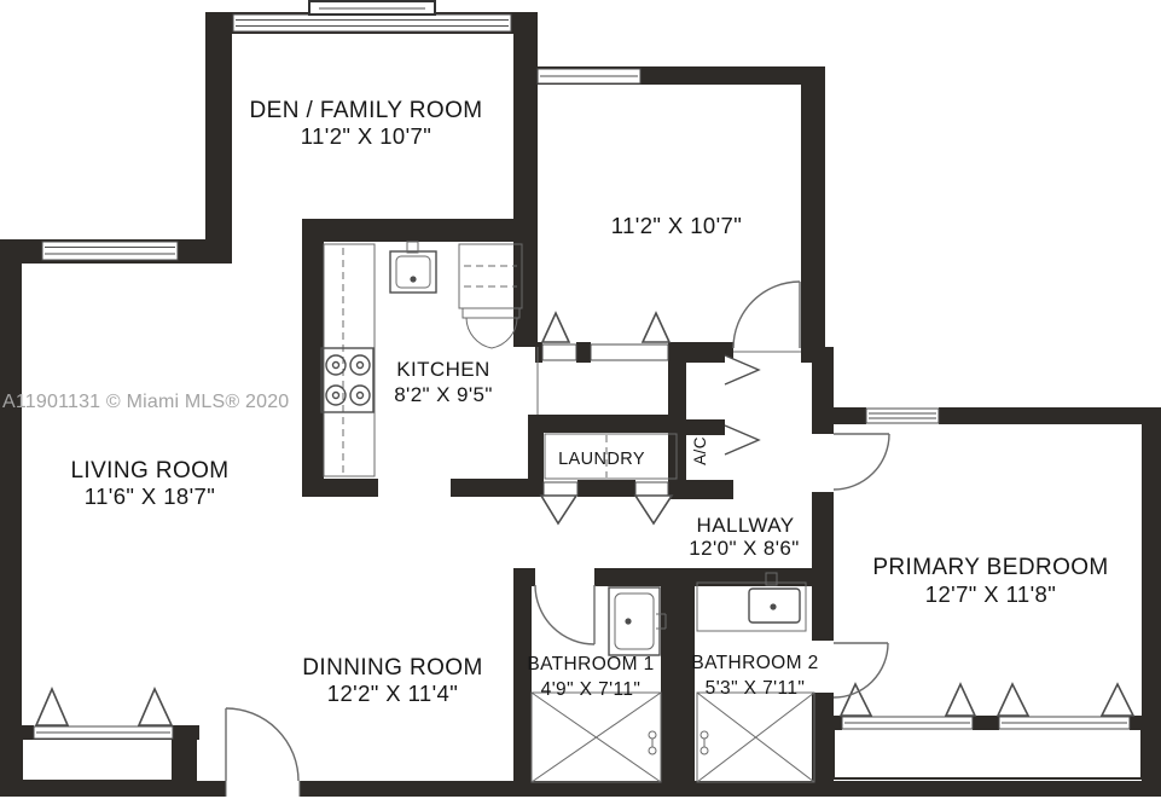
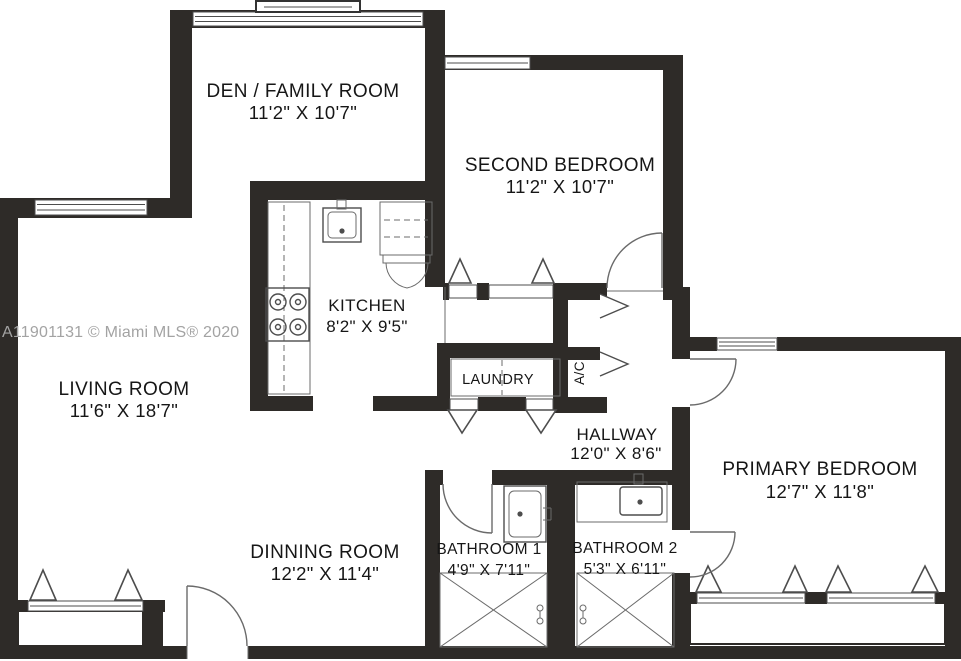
  DEN / FAMILY ROOM
  11'2" X 10'7"
+ SECOND BEDROOM
  11'2" X 10'7"
  KITCHEN
  8'2" X 9'5"
  LAUNDRY
  HALLWAY
  12'0" X 8'6"
  LIVING ROOM
  11'6" X 18'7"
  PRIMARY BEDROOM
  12'7" X 11'8"
  DINNING ROOM
  12'2" X 11'4"
  BATHROOM 1
  4'9" X 7'11"
  BATHROOM 2
- 5'3" X 7'11"
+ 5'3" X 6'11"
  A11901131 © Miami MLS® 2020
